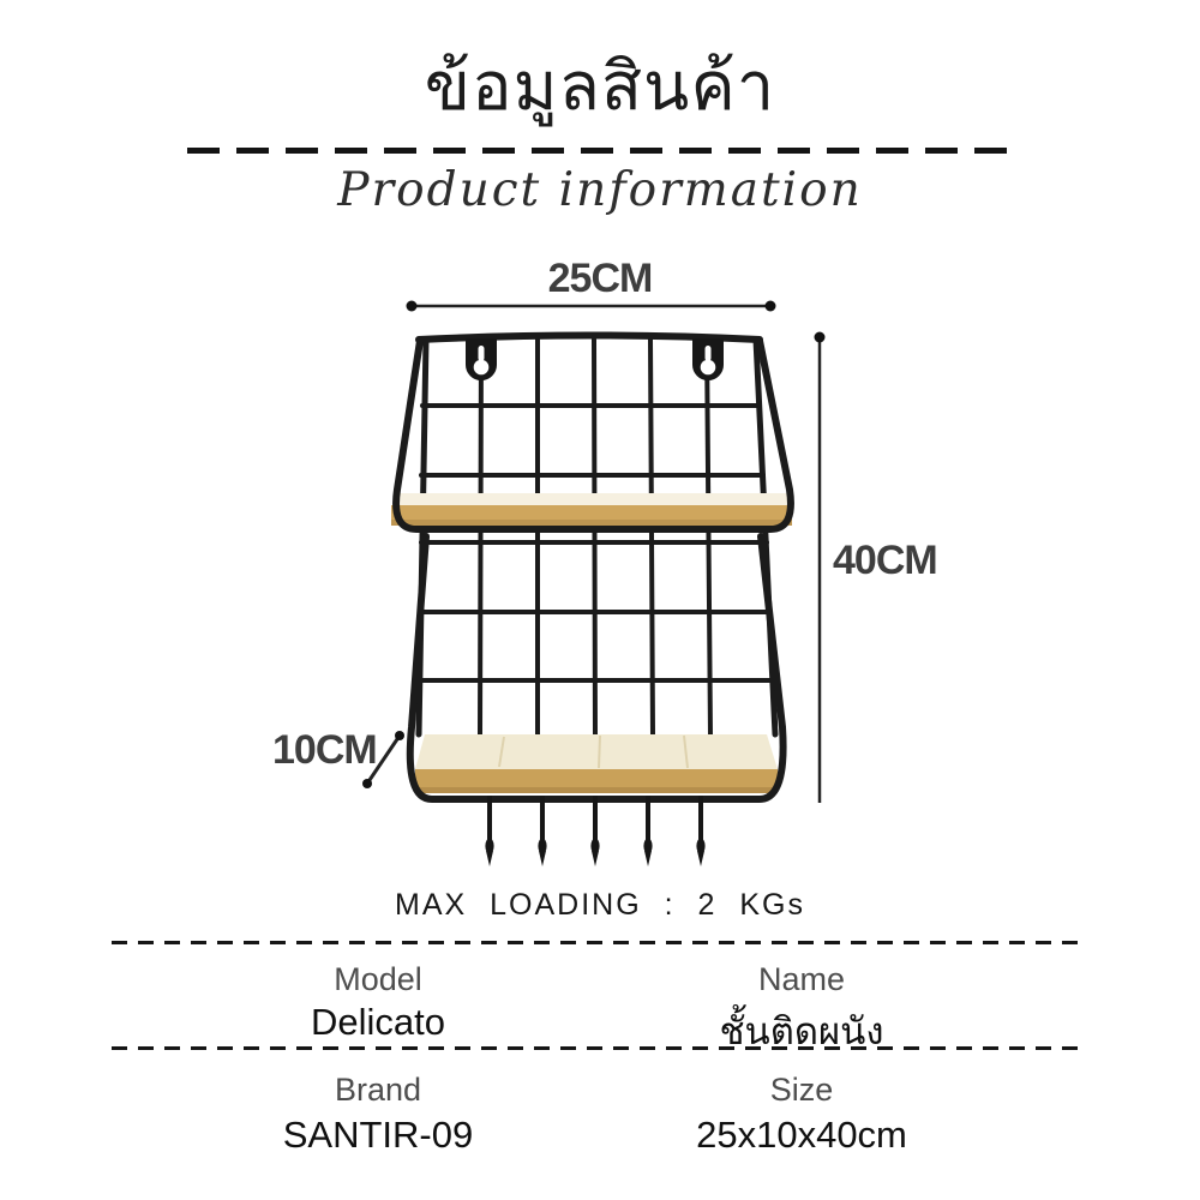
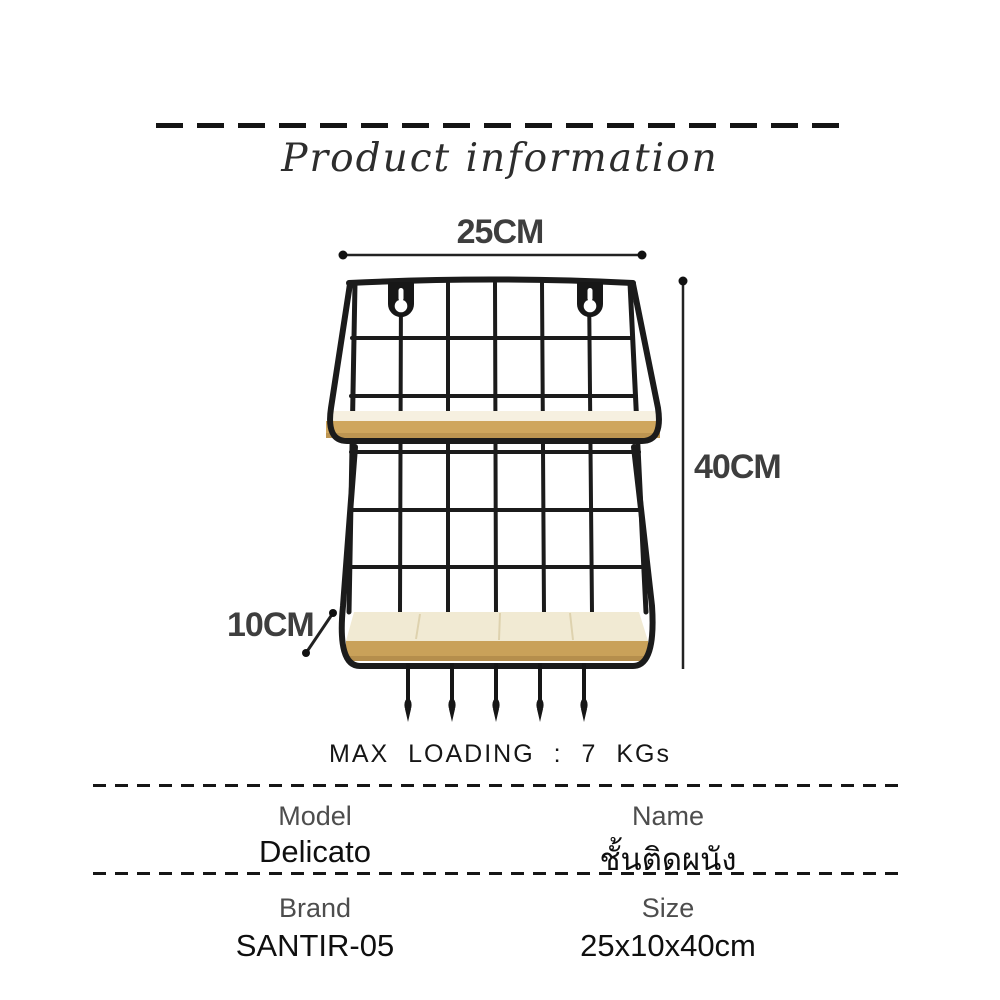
- ข้อมูลสินค้า
  Product information
  25CM
  40CM
  10CM
- MAX LOADING : 2 KGs
+ MAX LOADING : 7 KGs
  Model
  Name
  Delicato
  ชั้นติดผนัง
  Brand
  Size
- SANTIR-09
+ SANTIR-05
  25x10x40cm
